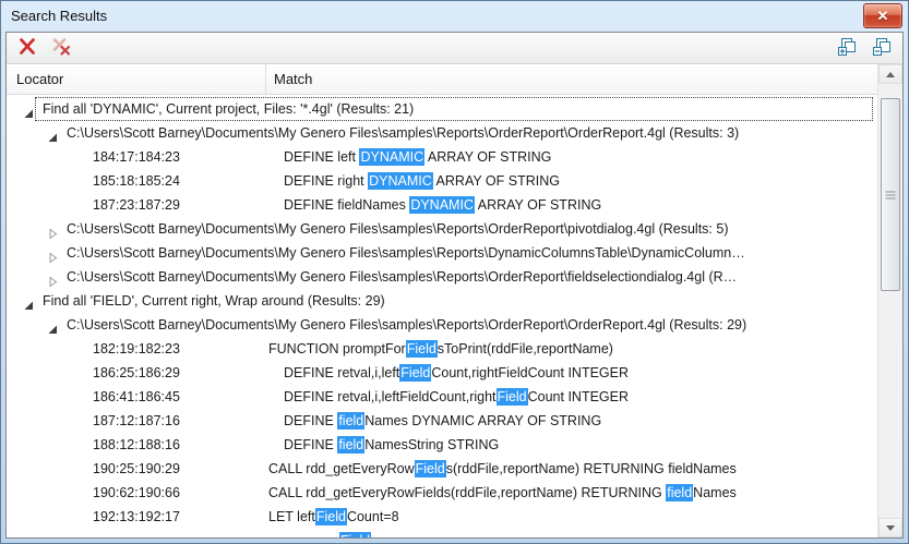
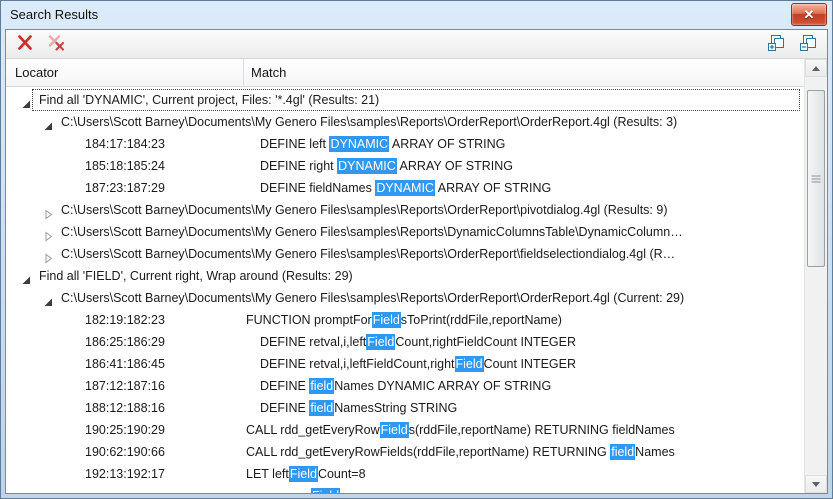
  Search Results
  ✕
  Locator
  Match
  Find all 'DYNAMIC', Current project, Files: '*.4gl' (Results: 21)
  C:\Users\Scott Barney\Documents\My Genero Files\samples\Reports\OrderReport\OrderReport.4gl (Results: 3)
  184:17:184:23
  DEFINE left DYNAMIC ARRAY OF STRING
  185:18:185:24
  DEFINE right DYNAMIC ARRAY OF STRING
  187:23:187:29
  DEFINE fieldNames DYNAMIC ARRAY OF STRING
- C:\Users\Scott Barney\Documents\My Genero Files\samples\Reports\OrderReport\pivotdialog.4gl (Results: 5)
+ C:\Users\Scott Barney\Documents\My Genero Files\samples\Reports\OrderReport\pivotdialog.4gl (Results: 9)
  C:\Users\Scott Barney\Documents\My Genero Files\samples\Reports\DynamicColumnsTable\DynamicColumn…
  C:\Users\Scott Barney\Documents\My Genero Files\samples\Reports\OrderReport\fieldselectiondialog.4gl (R…
  Find all 'FIELD', Current right, Wrap around (Results: 29)
- C:\Users\Scott Barney\Documents\My Genero Files\samples\Reports\OrderReport\OrderReport.4gl (Results: 29)
+ C:\Users\Scott Barney\Documents\My Genero Files\samples\Reports\OrderReport\OrderReport.4gl (Current: 29)
  182:19:182:23
  FUNCTION promptForFieldsToPrint(rddFile,reportName)
  186:25:186:29
  DEFINE retval,i,leftFieldCount,rightFieldCount INTEGER
  186:41:186:45
  DEFINE retval,i,leftFieldCount,rightFieldCount INTEGER
  187:12:187:16
  DEFINE fieldNames DYNAMIC ARRAY OF STRING
  188:12:188:16
  DEFINE fieldNamesString STRING
  190:25:190:29
  CALL rdd_getEveryRowFields(rddFile,reportName) RETURNING fieldNames
  190:62:190:66
  CALL rdd_getEveryRowFields(rddFile,reportName) RETURNING fieldNames
  192:13:192:17
  LET leftFieldCount=8
